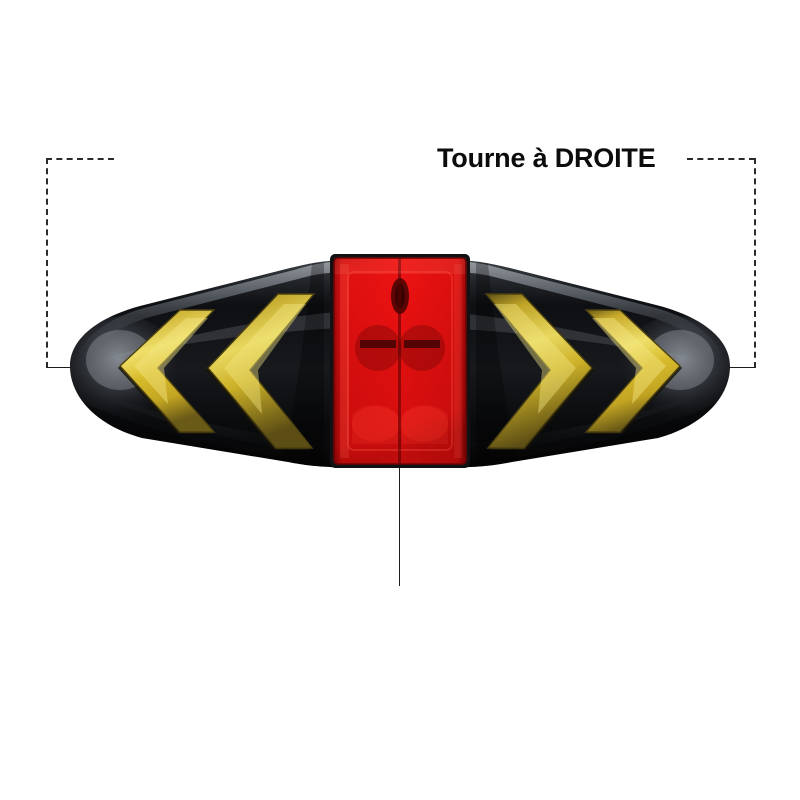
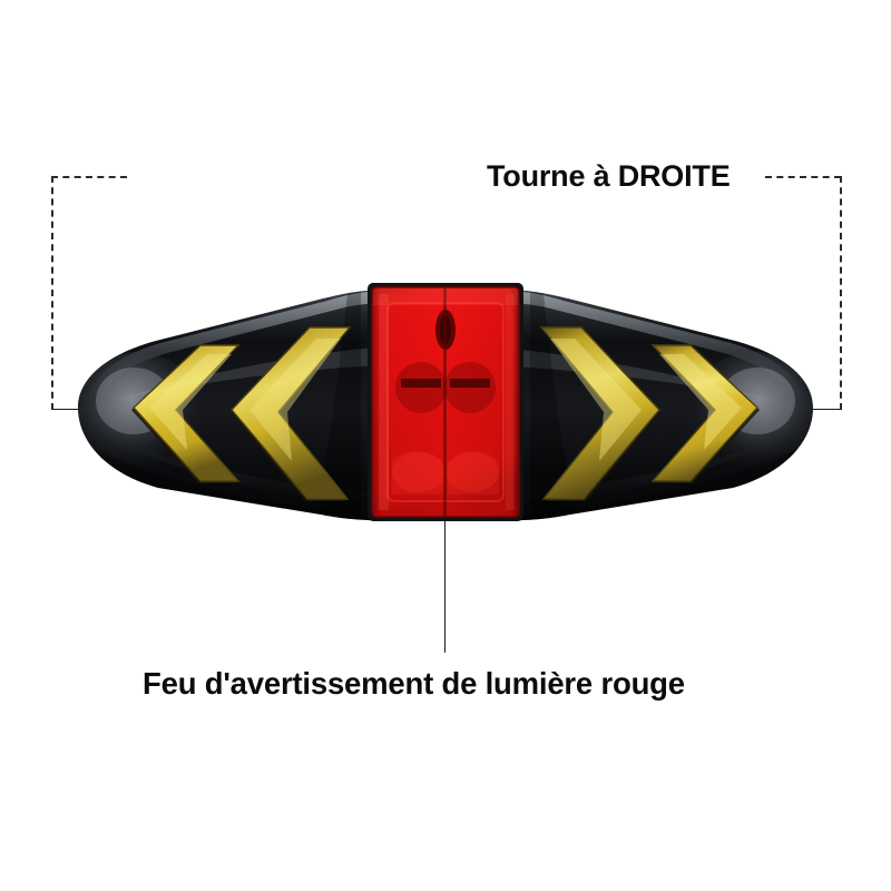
  Tourne à DROITE
+ Feu d'avertissement de lumière rouge
